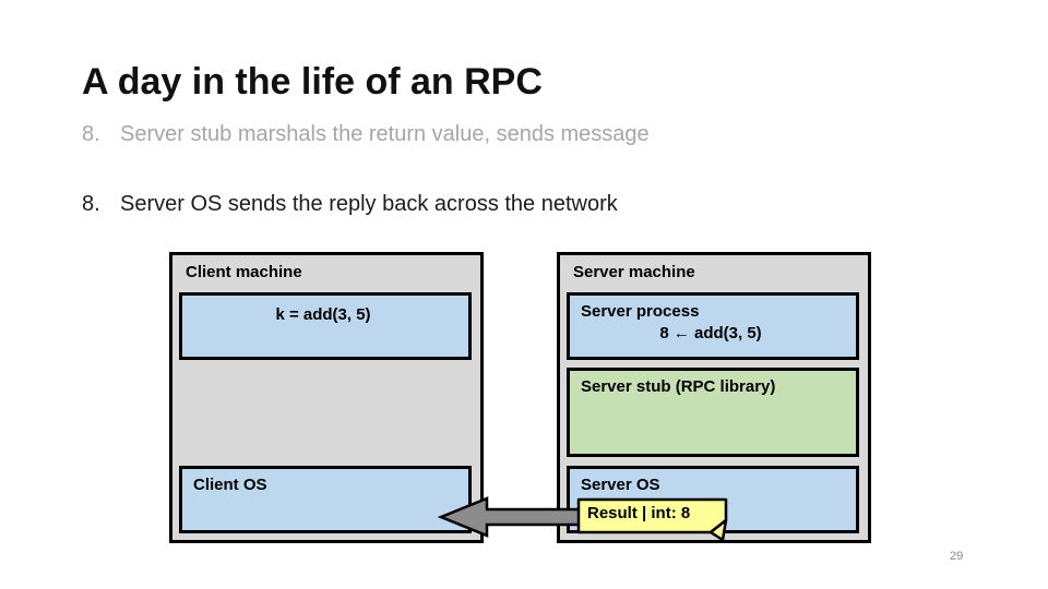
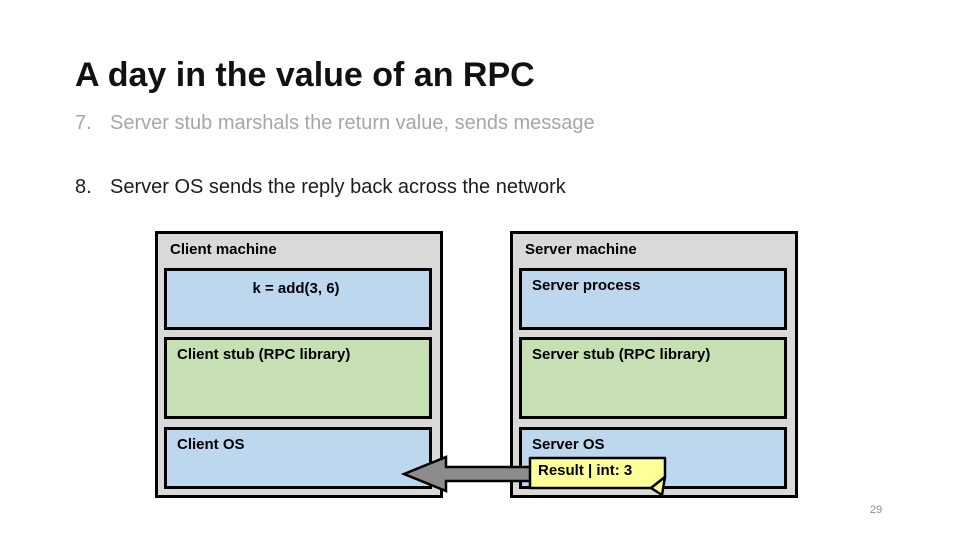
- A day in the life of an RPC
+ A day in the value of an RPC
- 8. Server stub marshals the return value, sends message
+ 7. Server stub marshals the return value, sends message
  8. Server OS sends the reply back across the network
  Client machine
- k = add(3, 5)
+ k = add(3, 6)
+ Client stub (RPC library)
  Client OS
  Server machine
  Server process
- 8 ← add(3, 5)
  Server stub (RPC library)
  Server OS
- Result | int: 8
+ Result | int: 3
  29
